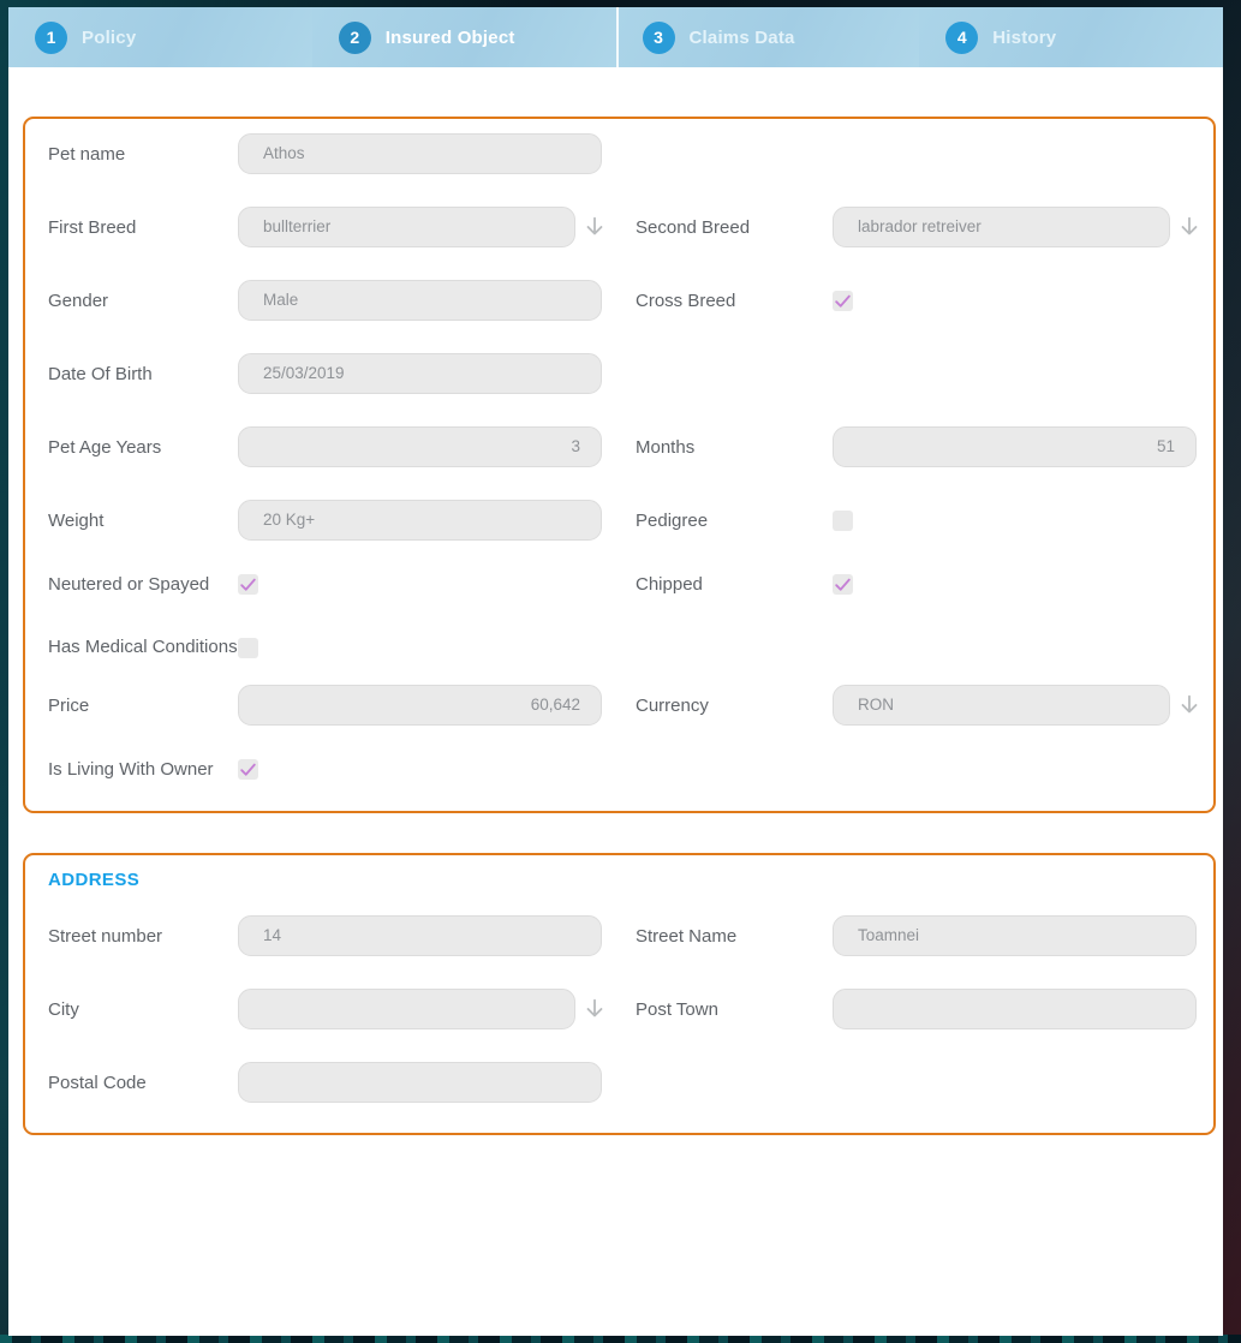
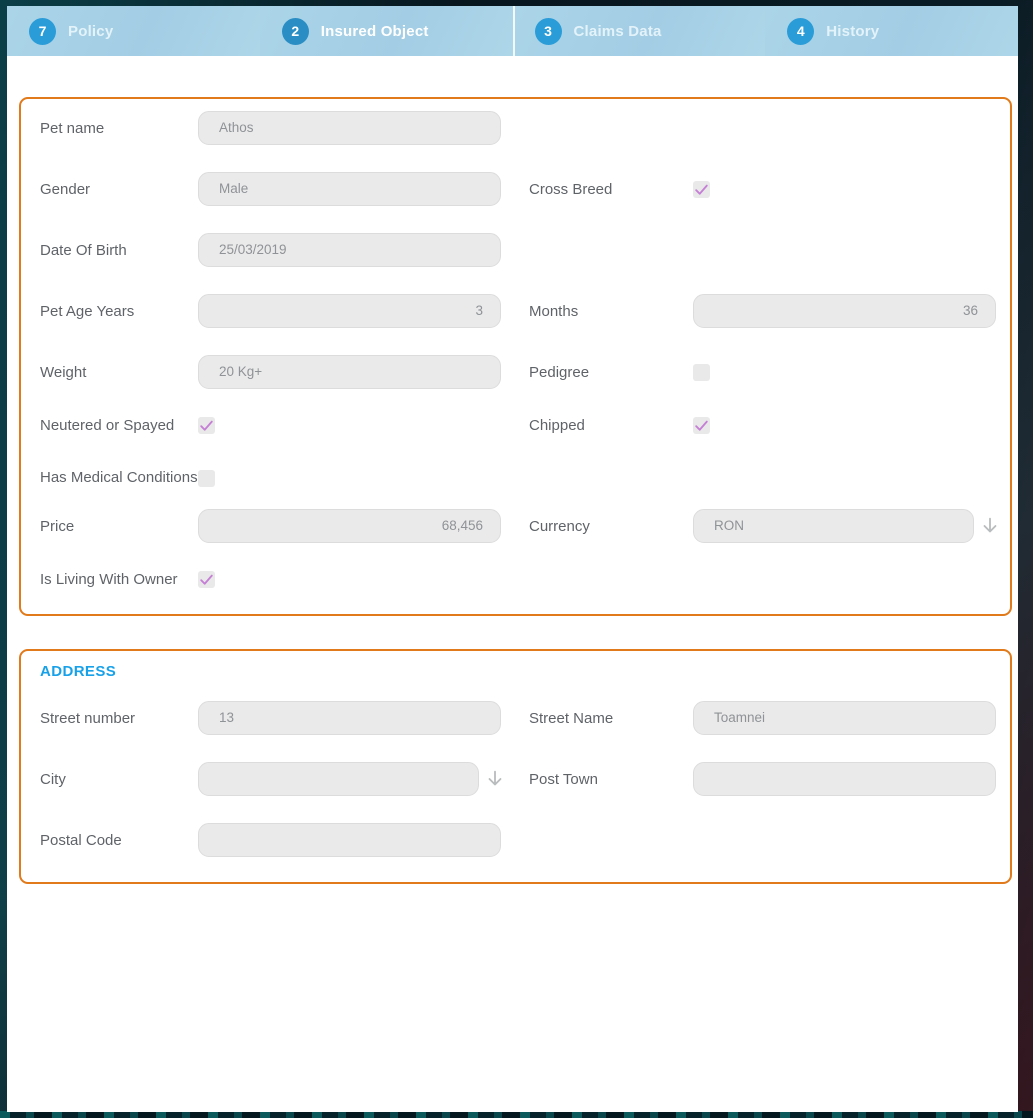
- 1
+ 7
  Policy
  2
  Insured Object
  3
  Claims Data
  4
  History
  Pet name
  Athos
- First Breed
- bullterrier
- Second Breed
- labrador retreiver
  Gender
  Male
  Cross Breed
  Date Of Birth
  25/03/2019
  Pet Age Years
  3
  Months
- 51
+ 36
  Weight
  20 Kg+
  Pedigree
  Neutered or Spayed
  Chipped
  Has Medical Conditions
  Price
- 60,642
+ 68,456
  Currency
  RON
  Is Living With Owner
  ADDRESS
  Street number
- 14
+ 13
  Street Name
  Toamnei
  City
  Post Town
  Postal Code
